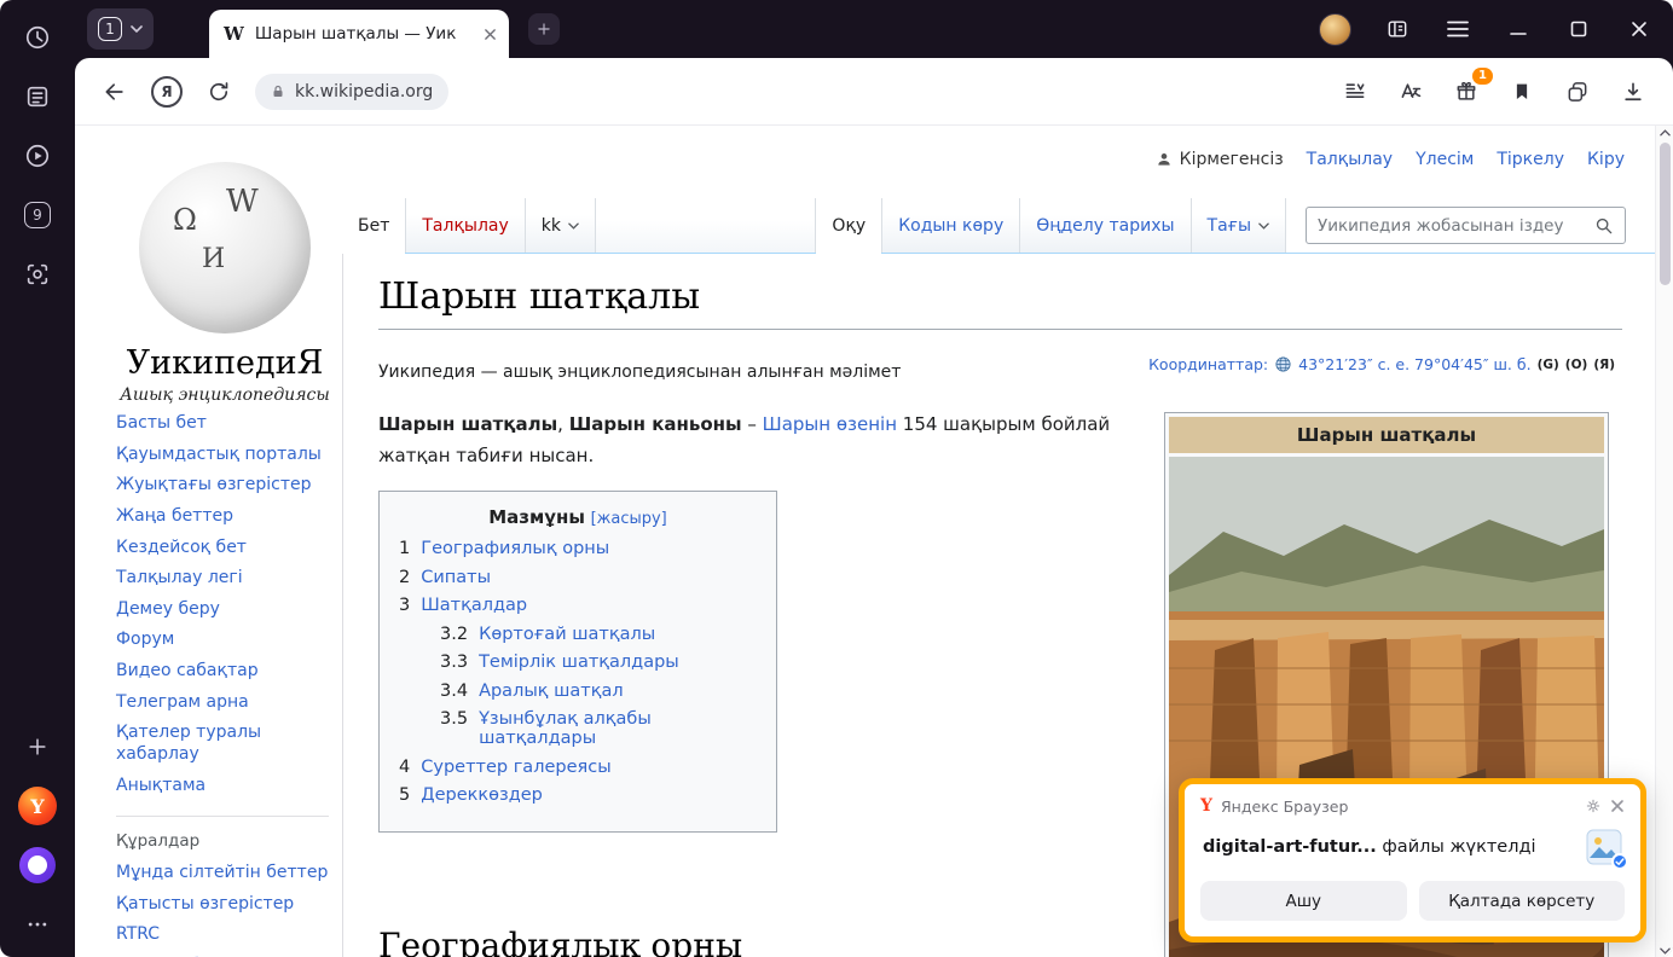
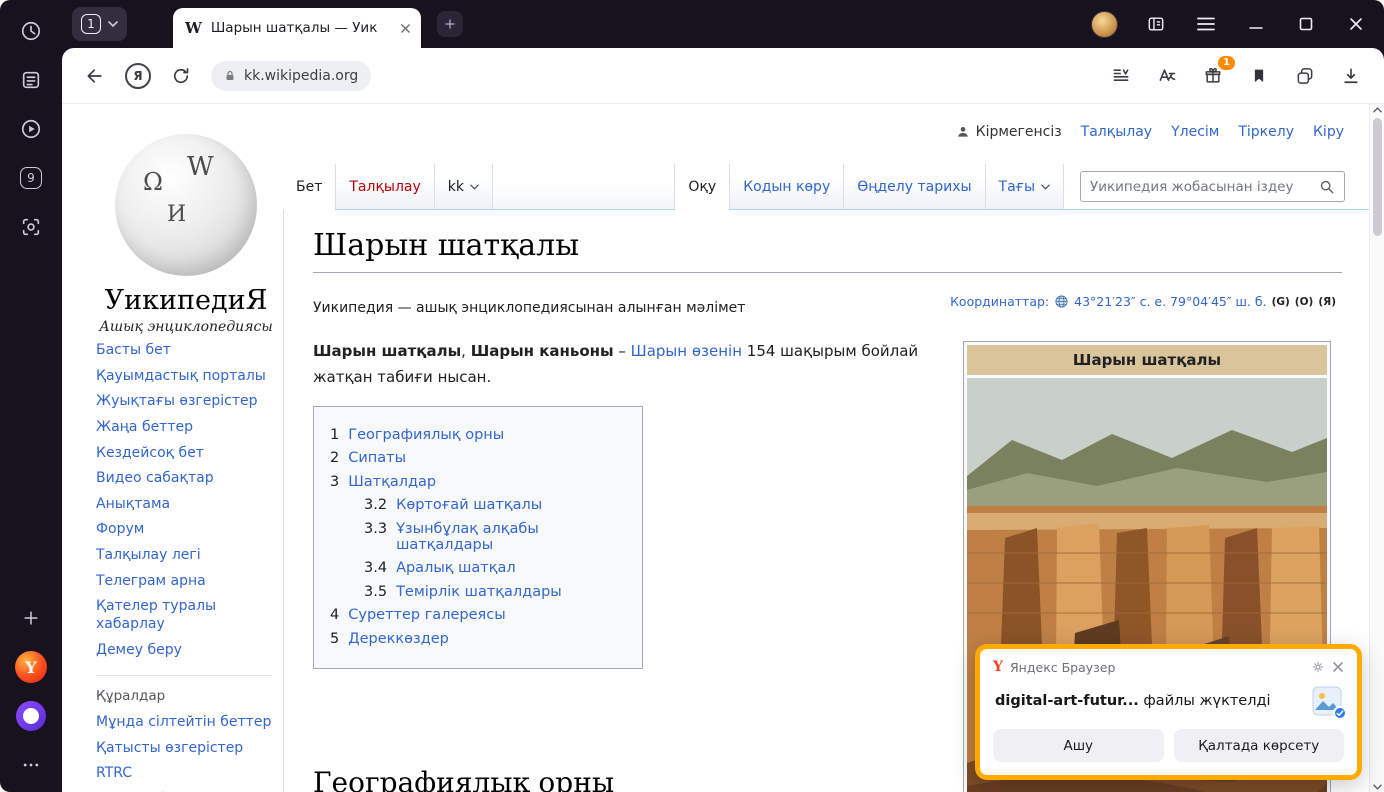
  9
  Y
  1
  W
  Шарын шатқалы — Уик
  Я
  kk.wikipedia.org
  1
  Кірмегенсіз
  Талқылау
  Үлесім
  Тіркелу
  Кіру
  Ω
  W
  И
  УикипедиЯ
  Ашық энциклопедиясы
  Басты бет
  Қауымдастық порталы
  Жуықтағы өзгерістер
  Жаңа беттер
  Кездейсоқ бет
- Талқылау легі
+ Видео сабақтар
- Демеу беру
+ Анықтама
  Форум
- Видео сабақтар
+ Талқылау легі
  Телеграм арна
  Қателер туралы хабарлау
- Анықтама
+ Демеу беру
  Құралдар
  Мұнда сілтейтін беттер
  Қатысты өзгерістер
  RTRC
  Бет
  Талқылау
  kk
  Оқу
  Кодын көру
  Өңделу тарихы
  Тағы
  Уикипедия жобасынан іздеу
  Шарын шатқалы
  Уикипедия — ашық энциклопедиясынан алынған мәлімет
  Координаттар:
  43°21′23″ с. е. 79°04′45″ ш. б.
  (G)
  (O)
  (Я)
  Шарын шатқалы, Шарын каньоны – Шарын өзенін 154 шақырым бойлай жатқан табиғи нысан.
- Мазмұны [жасыру]
  1
  Географиялық орны
  2
  Сипаты
  3
  Шатқалдар
  3.2
  Көртоғай шатқалы
  3.3
- Темірлік шатқалдары
+ Ұзынбұлақ алқабы шатқалдары
  3.4
  Аралық шатқал
  3.5
- Ұзынбұлақ алқабы шатқалдары
+ Темірлік шатқалдары
  4
  Суреттер галереясы
  5
  Дереккөздер
  Шарын шатқалы
  Географиялық орны
  Y
  Яндекс Браузер
  digital-art-futur... файлы жүктелді
  Ашу
  Қалтада көрсету
